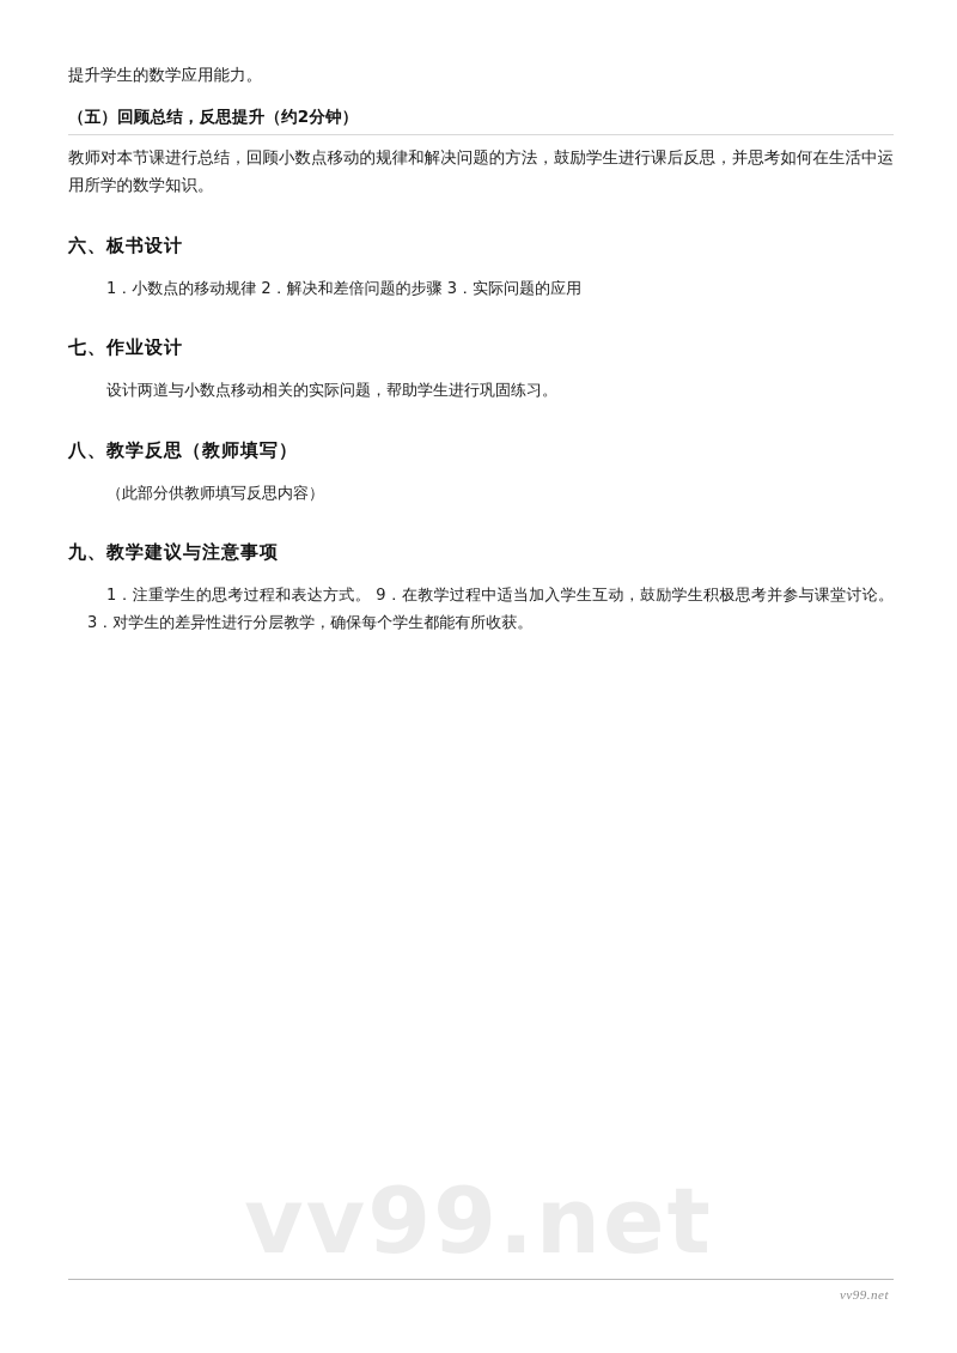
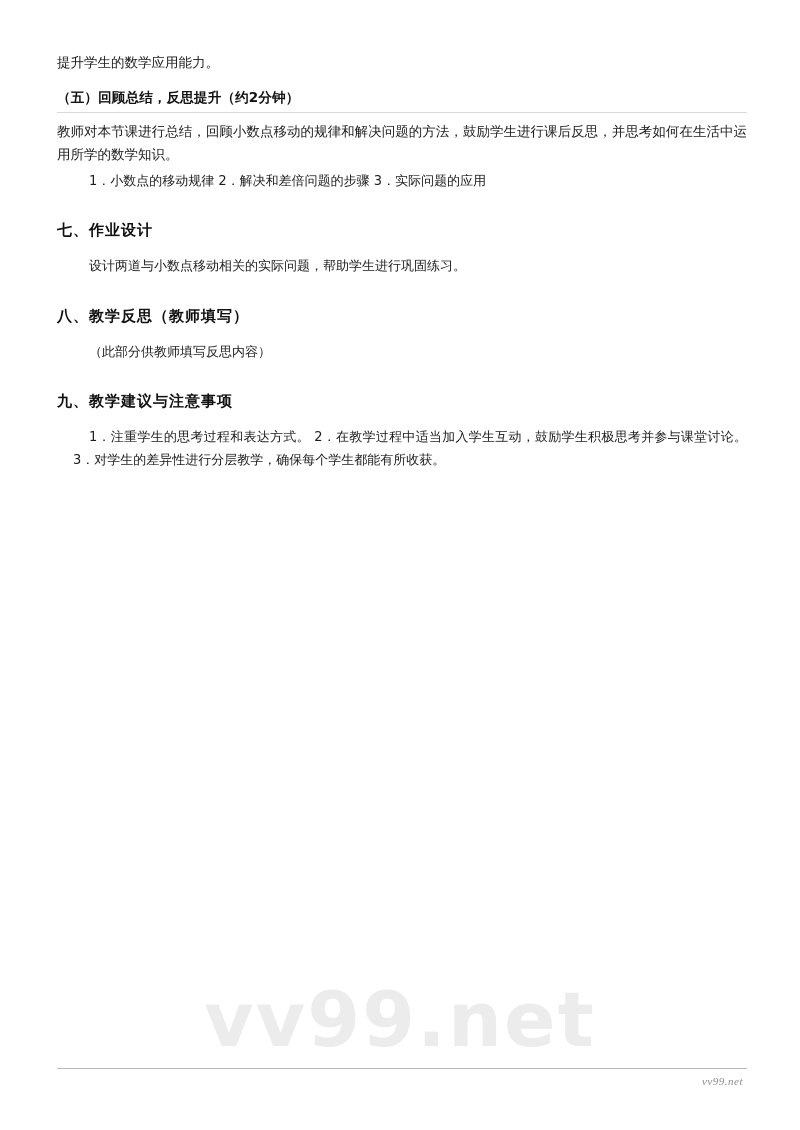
  提升学生的数学应用能力。
  （五）回顾总结，反思提升（约2分钟）
  教师对本节课进行总结，回顾小数点移动的规律和解决问题的方法，鼓励学生进行课后反思，并思考如何在生活中运用所学的数学知识。
- 六、板书设计
  1．小数点的移动规律 2．解决和差倍问题的步骤 3．实际问题的应用
  七、作业设计
  设计两道与小数点移动相关的实际问题，帮助学生进行巩固练习。
  八、教学反思（教师填写）
  （此部分供教师填写反思内容）
  九、教学建议与注意事项
- 1．注重学生的思考过程和表达方式。 9．在教学过程中适当加入学生互动，鼓励学生积极思考并参与课堂讨论。 3．对学生的差异性进行分层教学，确保每个学生都能有所收获。
+ 1．注重学生的思考过程和表达方式。 2．在教学过程中适当加入学生互动，鼓励学生积极思考并参与课堂讨论。 3．对学生的差异性进行分层教学，确保每个学生都能有所收获。
  vv99.net
